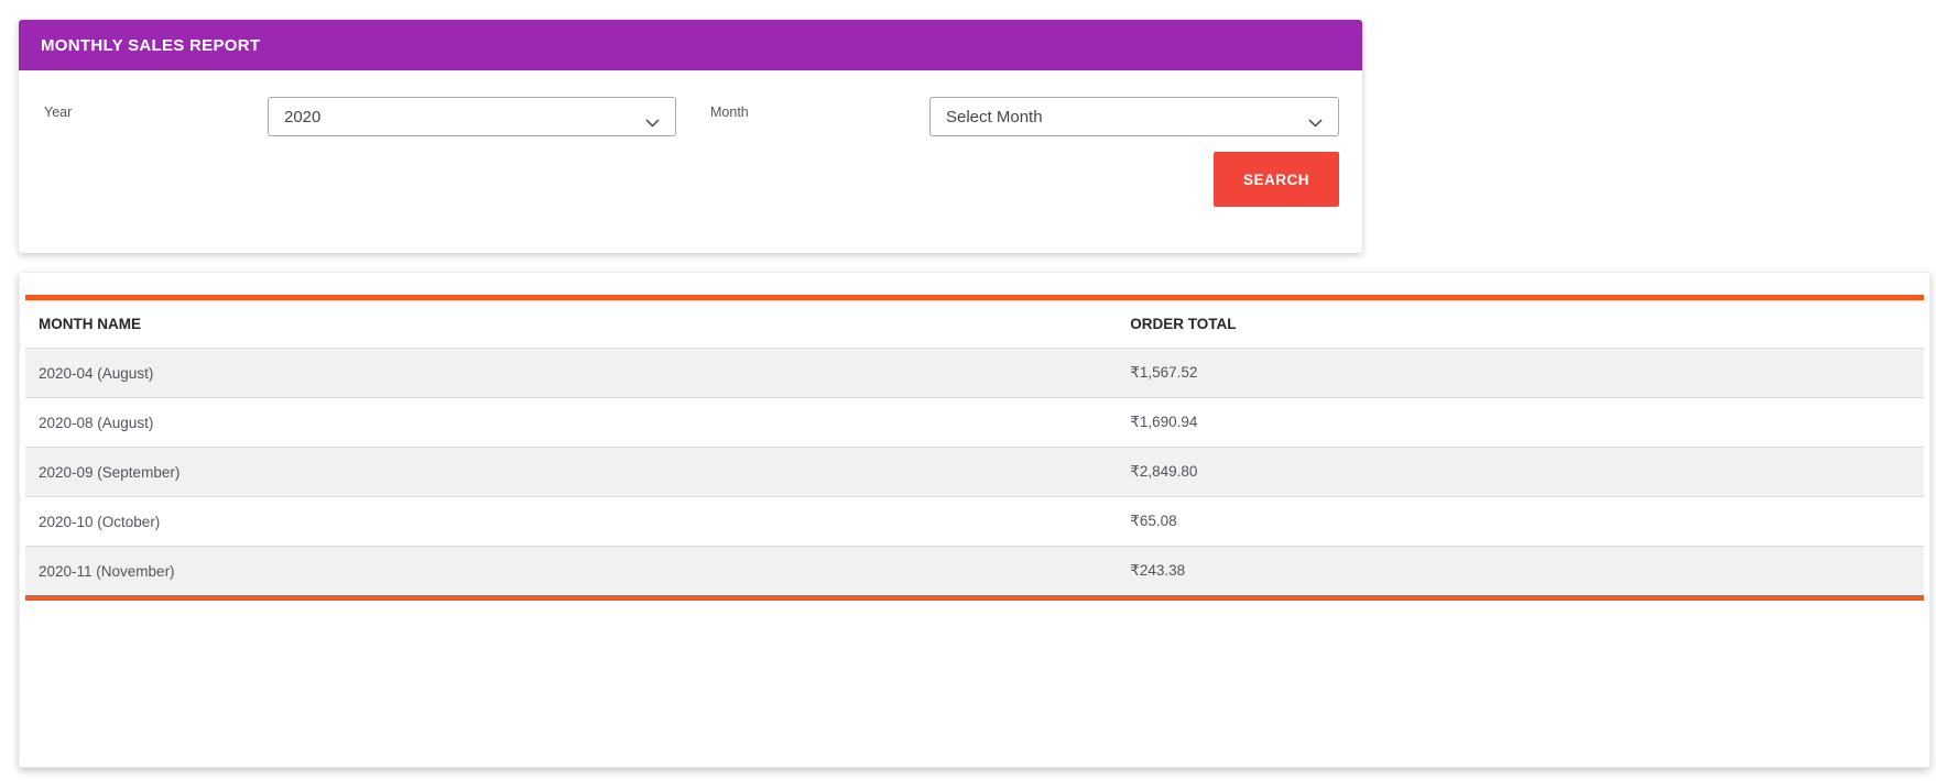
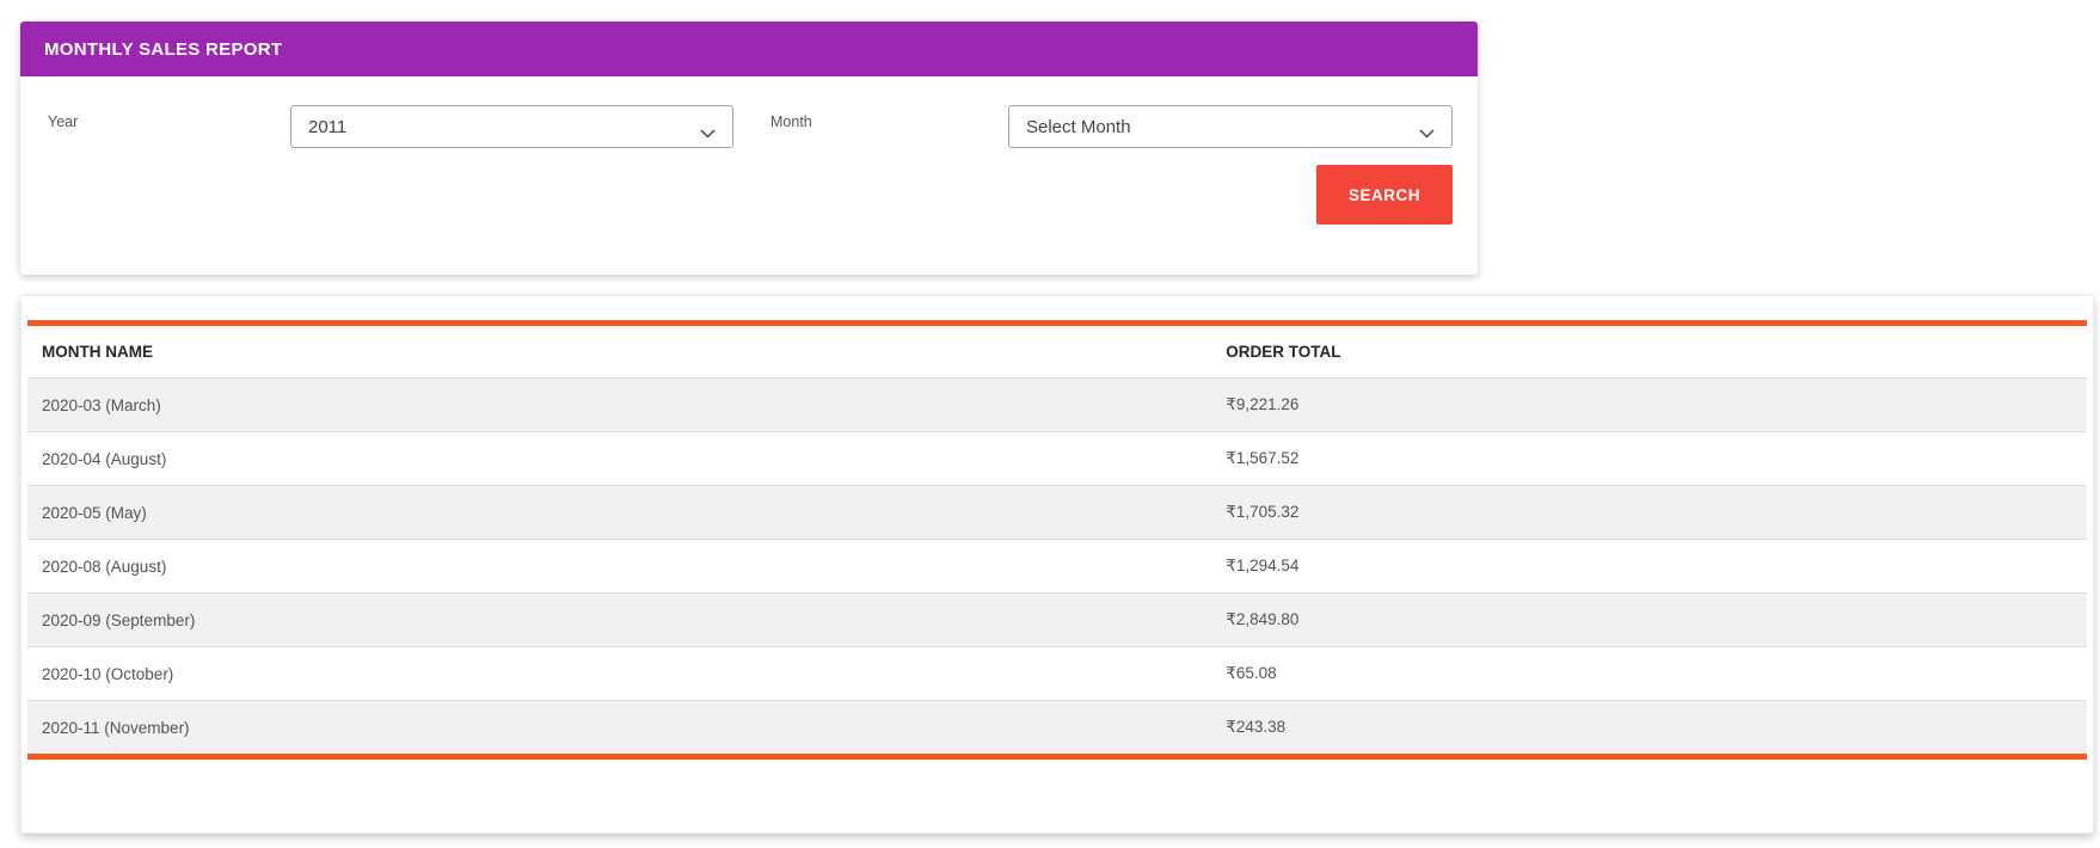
  MONTHLY SALES REPORT
  Year
- 2020
+ 2011
  Month
  Select Month
  SEARCH
  MONTH NAME	ORDER TOTAL
+ 2020-03 (March)	₹9,221.26
  2020-04 (August)	₹1,567.52
+ 2020-05 (May)	₹1,705.32
- 2020-08 (August)	₹1,690.94
+ 2020-08 (August)	₹1,294.54
  2020-09 (September)	₹2,849.80
  2020-10 (October)	₹65.08
  2020-11 (November)	₹243.38
